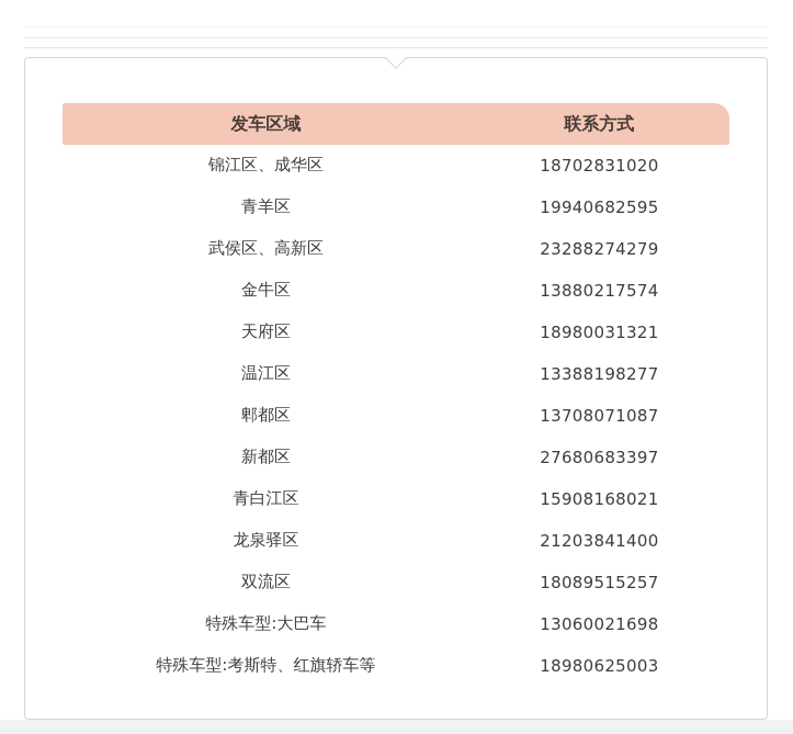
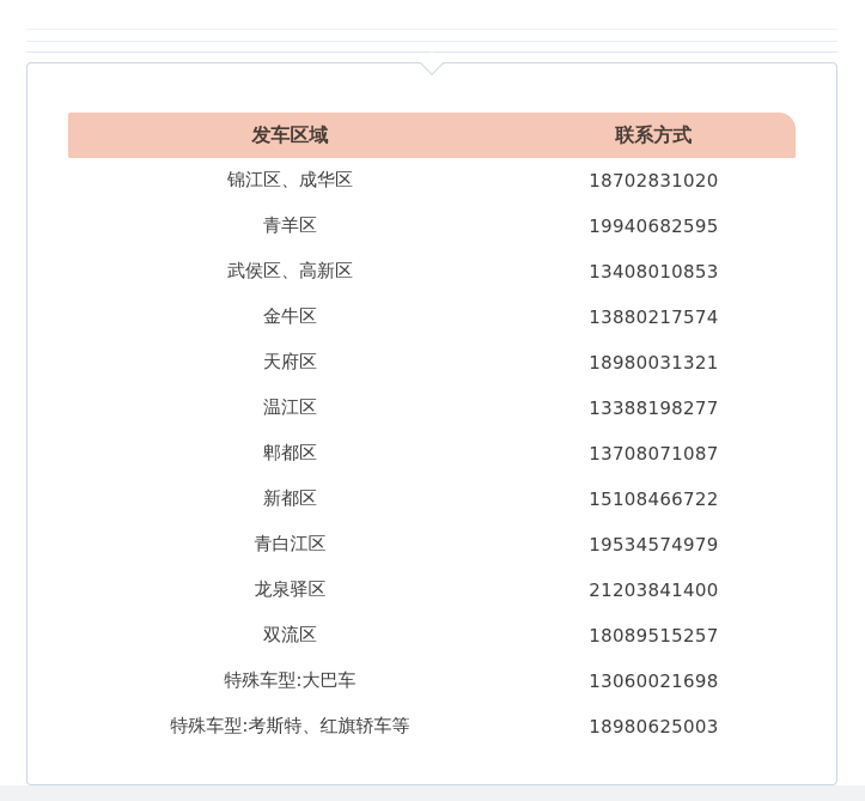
  发车区域
  联系方式
  锦江区、成华区
  18702831020
  青羊区
  19940682595
  武侯区、高新区
- 23288274279
+ 13408010853
  金牛区
  13880217574
  天府区
  18980031321
  温江区
  13388198277
  郫都区
  13708071087
  新都区
- 27680683397
+ 15108466722
  青白江区
- 15908168021
+ 19534574979
  龙泉驿区
  21203841400
  双流区
  18089515257
  特殊车型:大巴车
  13060021698
  特殊车型:考斯特、红旗轿车等
  18980625003
